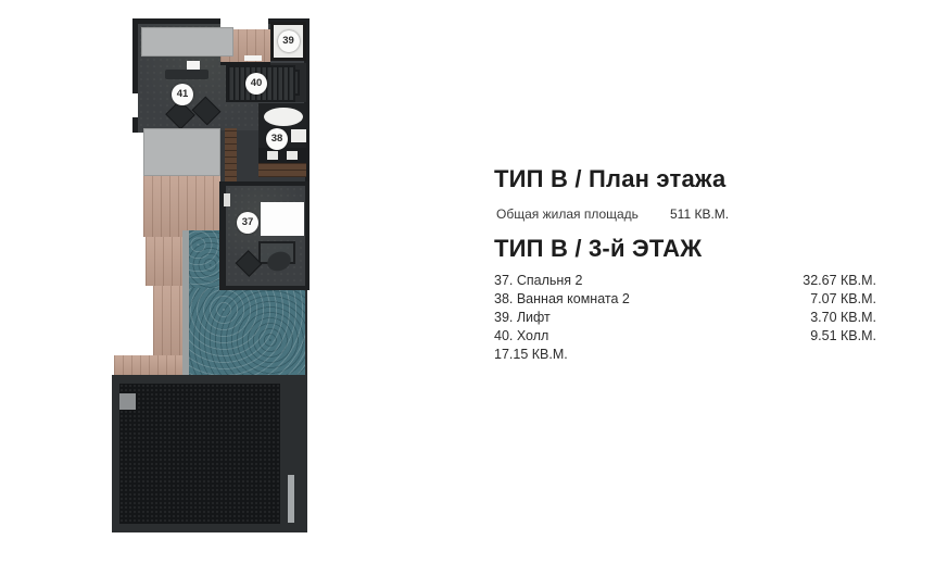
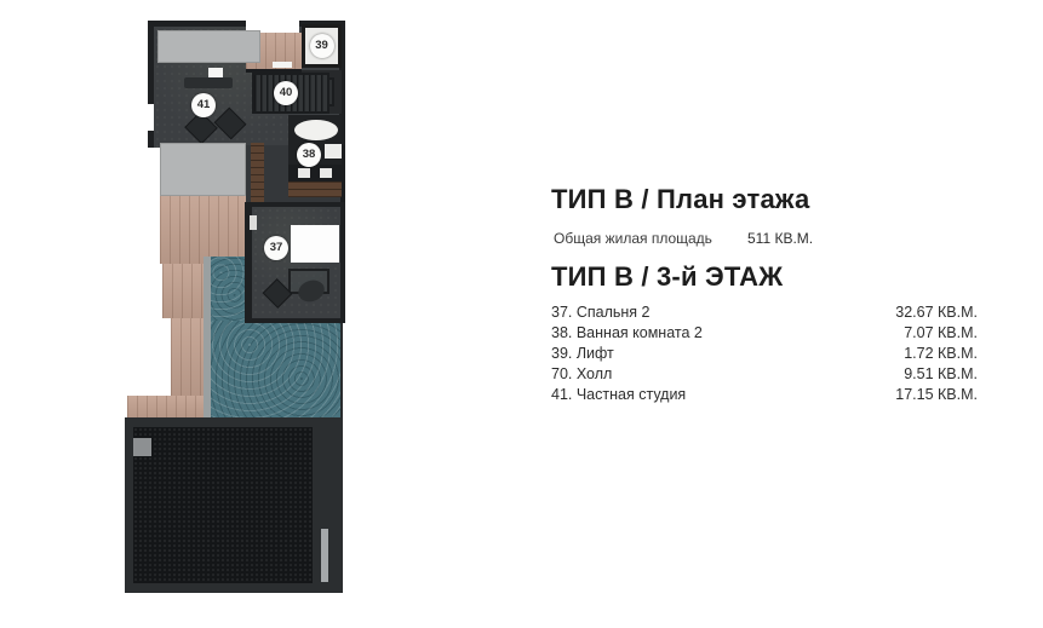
  39
  40
  41
  38
  37
  ТИП B / План этажа
  Общая жилая площадь
  511 КВ.М.
  ТИП B / 3-й ЭТАЖ
  37. Спальня 2
  32.67 КВ.М.
  38. Ванная комната 2
  7.07 КВ.М.
  39. Лифт
- 3.70 КВ.М.
+ 1.72 КВ.М.
- 40. Холл
+ 70. Холл
  9.51 КВ.М.
+ 41. Частная студия
  17.15 КВ.М.
